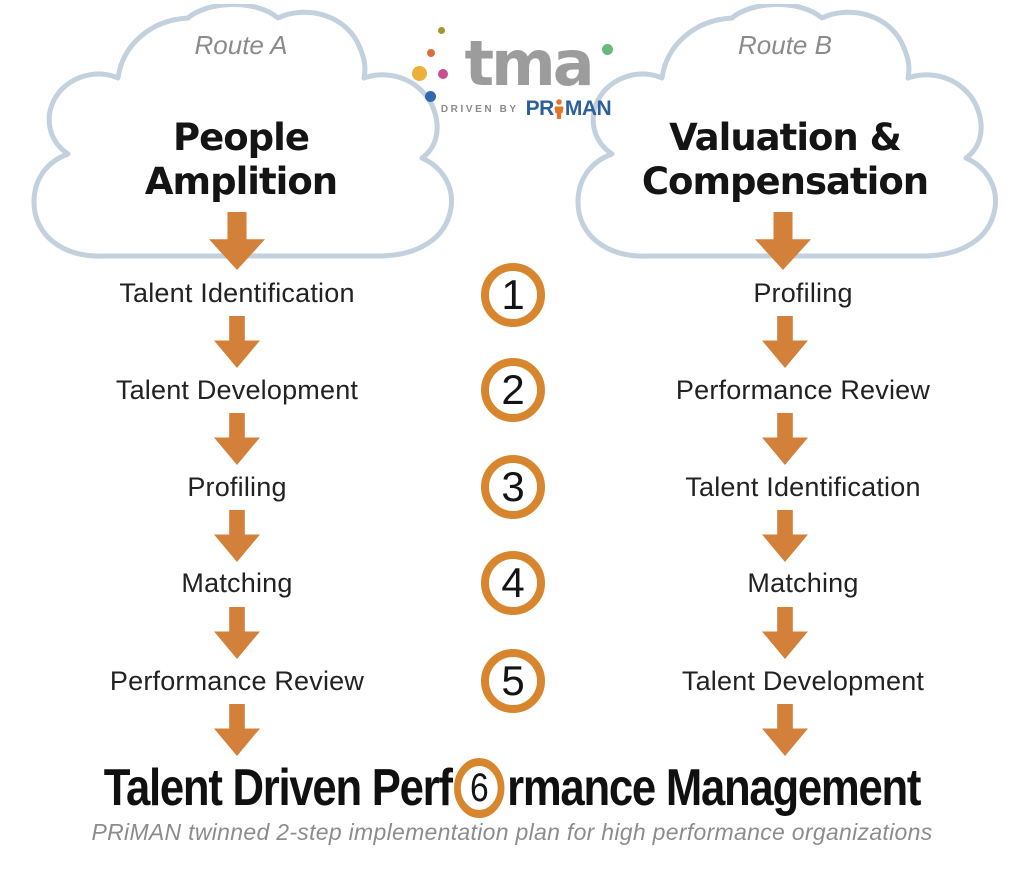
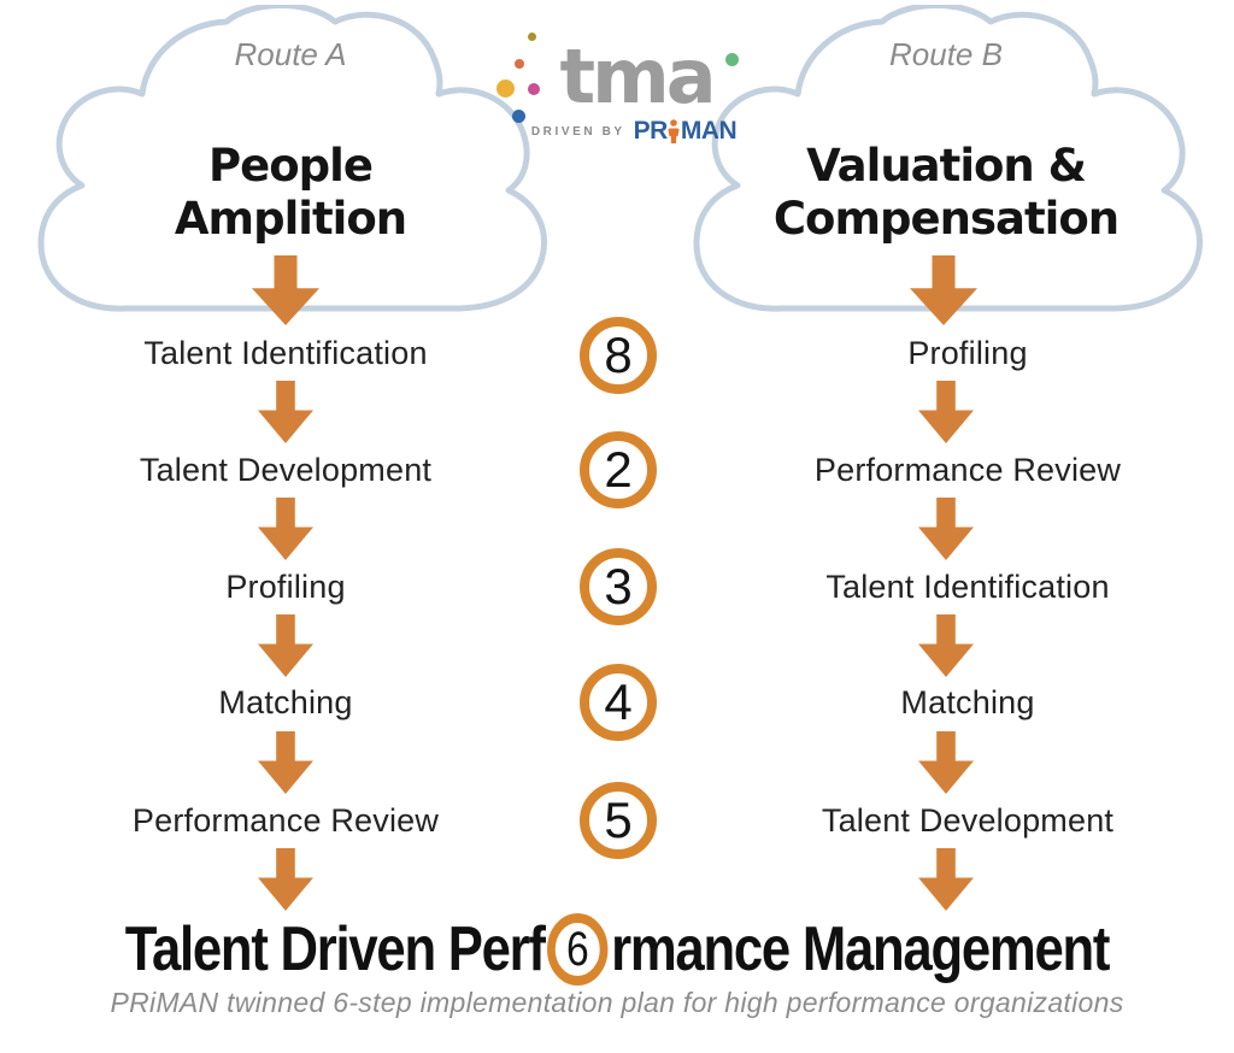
  Route A
  People
  Amplition
  Route B
  Valuation &
  Compensation
  tma
  DRIVEN BY
  PR
  MAN
  Talent Identification
  Talent Development
  Profiling
  Matching
  Performance Review
  Profiling
  Performance Review
  Talent Identification
  Matching
  Talent Development
- 1
+ 8
  2
  3
  4
  5
  Talent Driven Perf
  6
  rmance Management
- PRiMAN twinned 2-step implementation plan for high performance organizations
+ PRiMAN twinned 6-step implementation plan for high performance organizations
